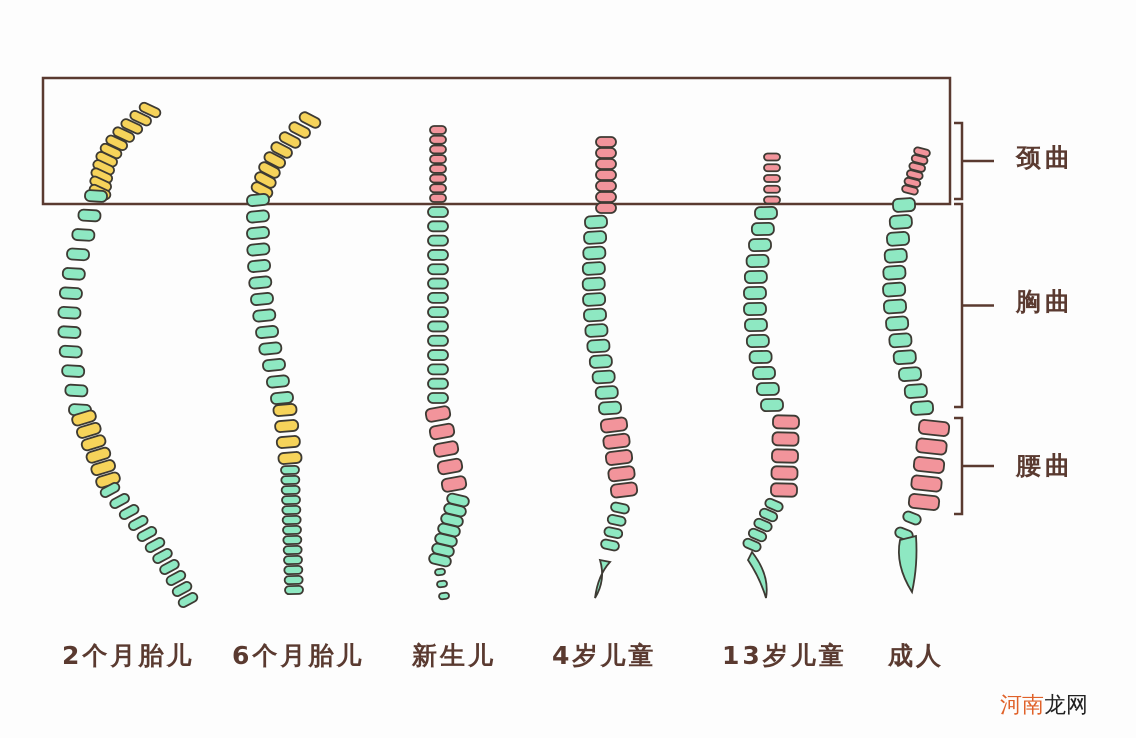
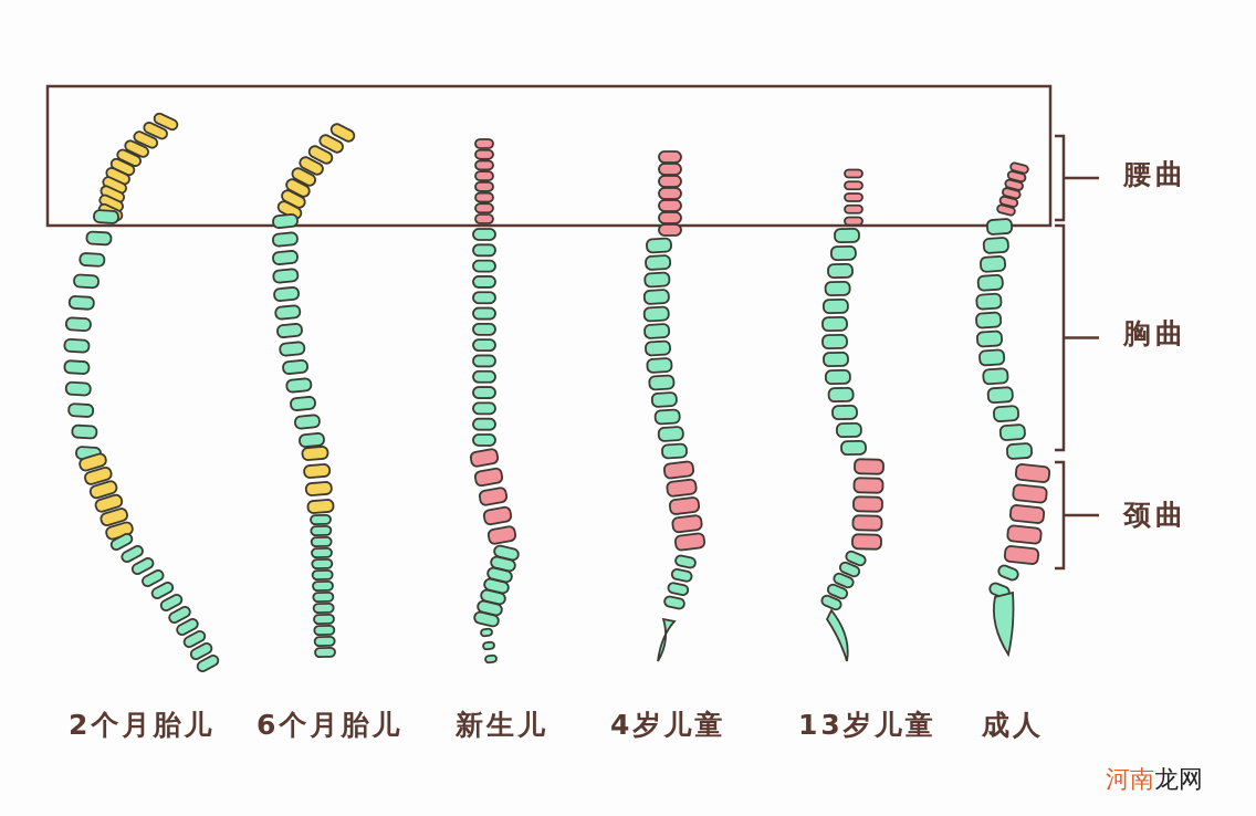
  2个月胎儿
  6个月胎儿
  新生儿
  4岁儿童
  13岁儿童
  成人
- 颈曲
+ 腰曲
  胸曲
- 腰曲
+ 颈曲
  河南龙网
